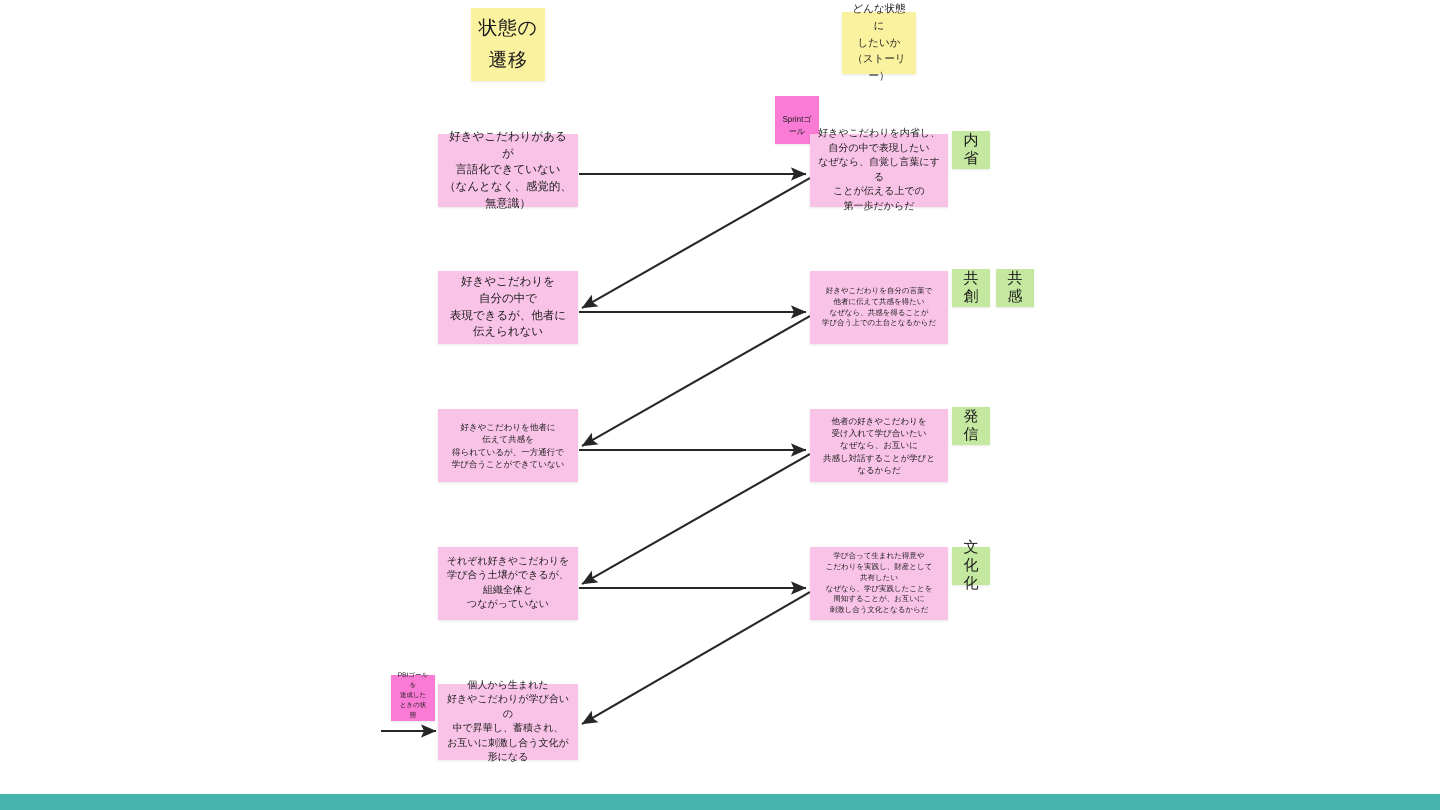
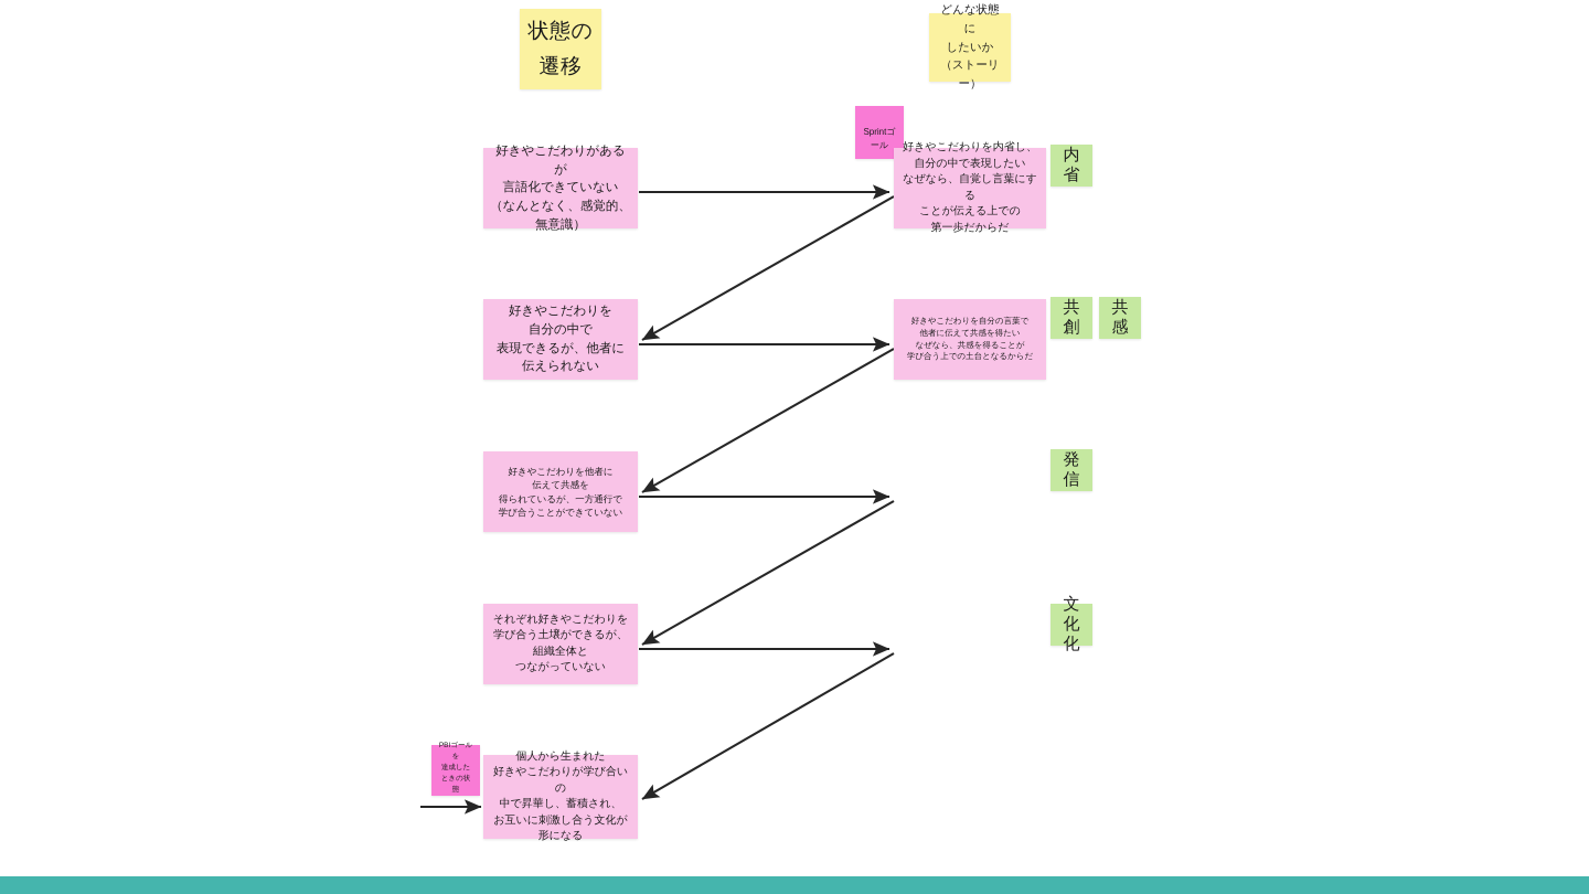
  状態の
  遷移
  どんな状態に
  したいか
  （ストーリー）
  Sprintゴール
  好きやこだわりがあるが
  言語化できていない
  （なんとなく、感覚的、
  無意識）
  好きやこだわりを
  自分の中で
  表現できるが、他者に
  伝えられない
  好きやこだわりを他者に
  伝えて共感を
  得られているが、一方通行で
  学び合うことができていない
  それぞれ好きやこだわりを
  学び合う土壌ができるが、
  組織全体と
  つながっていない
  個人から生まれた
  好きやこだわりが学び合いの
  中で昇華し、蓄積され、
  お互いに刺激し合う文化が
  形になる
  好きやこだわりを内省し、
  自分の中で表現したい
  なぜなら、自覚し言葉にする
  ことが伝える上での
  第一歩だからだ
  好きやこだわりを自分の言葉で
  他者に伝えて共感を得たい
  なぜなら、共感を得ることが
  学び合う上での土台となるからだ
- 他者の好きやこだわりを
- 受け入れて学び合いたい
- なぜなら、お互いに
- 共感し対話することが学びと
- なるからだ
- 学び合って生まれた得意や
- こだわりを実践し、財産として
- 共有したい
- なぜなら、学び実践したことを
- 周知することが、お互いに
- 刺激し合う文化となるからだ
  内省
  共創
  共感
  発信
  文化化
